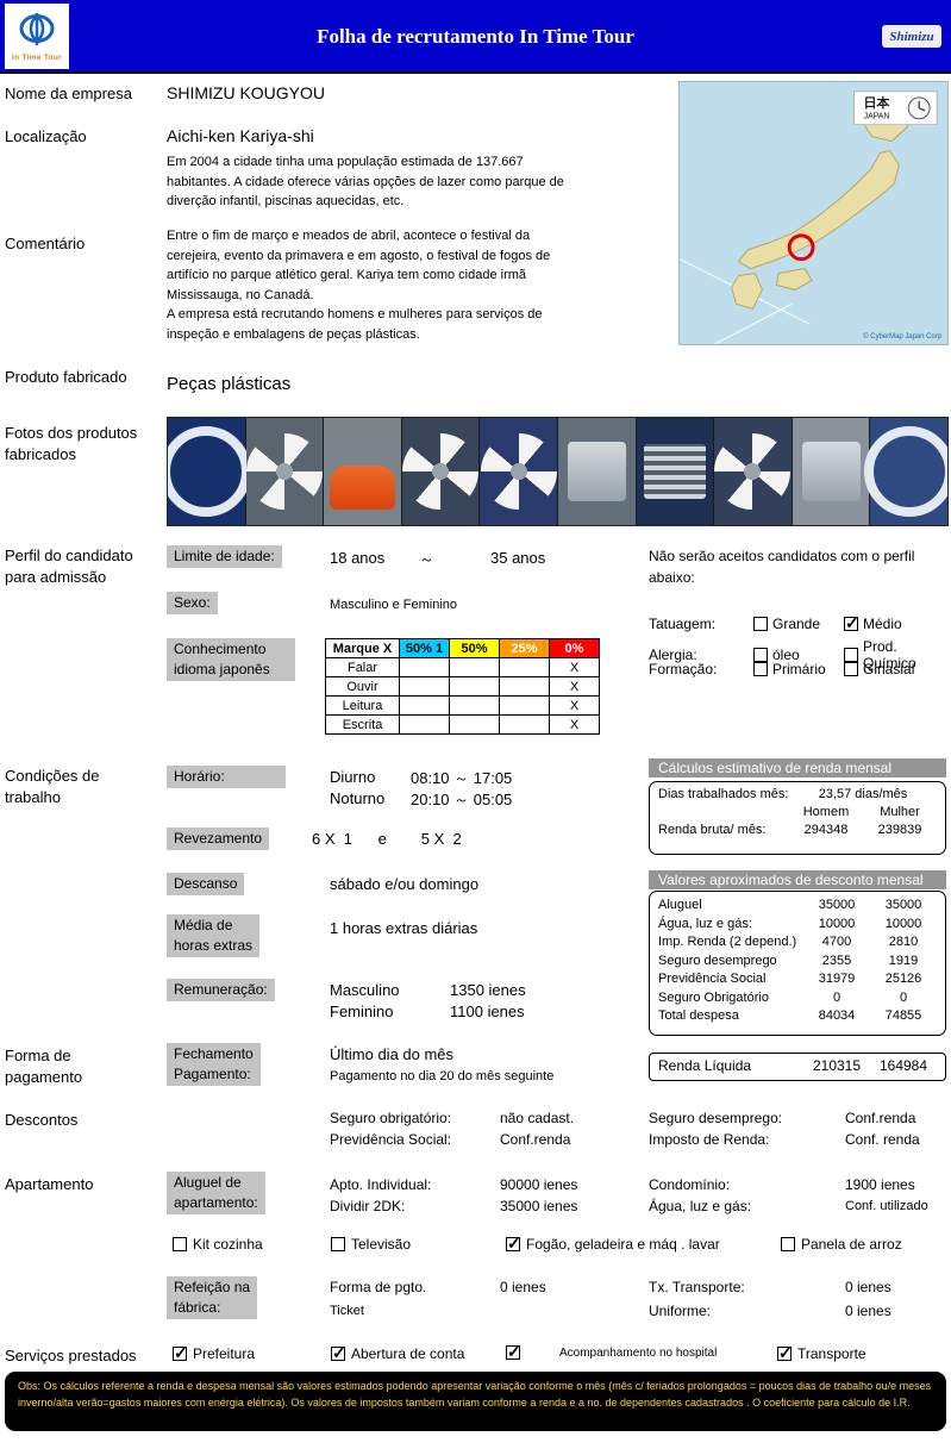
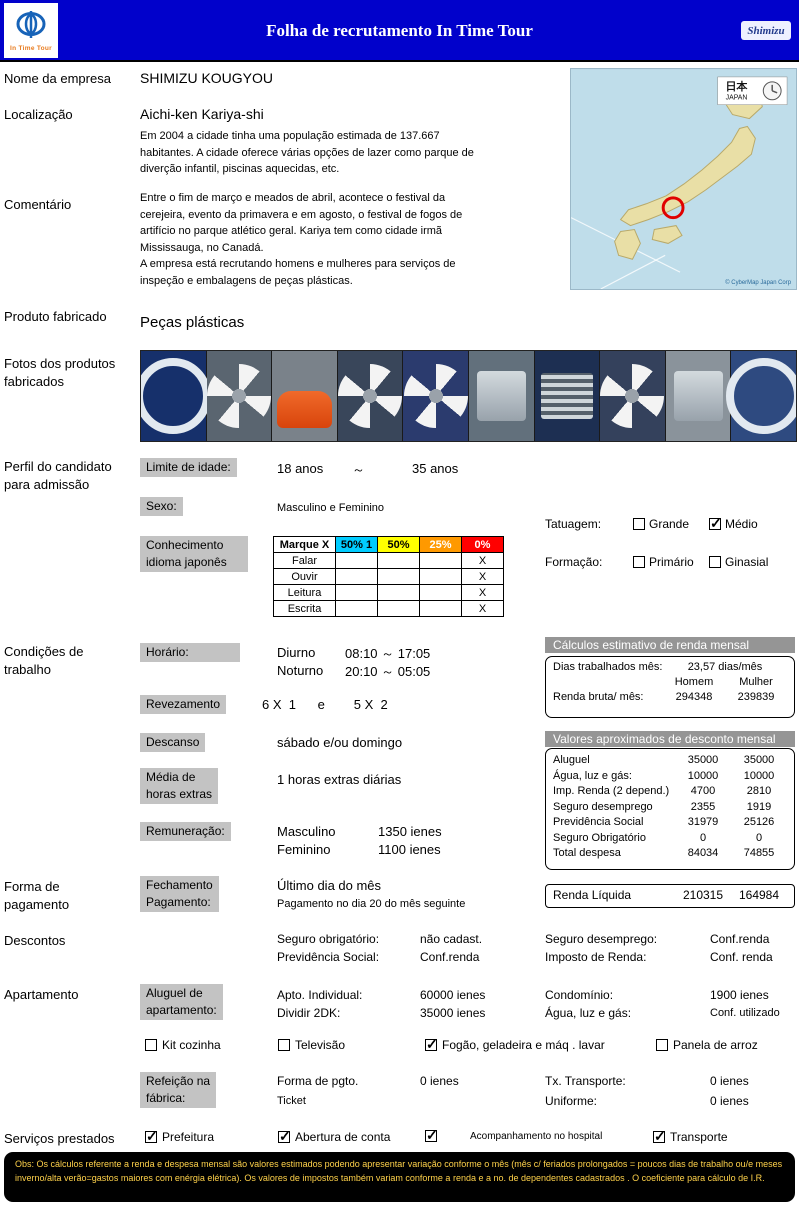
  Folha de recrutamento In Time Tour
  Shimizu
  Nome da empresa
  Localização
  Comentário
  Produto fabricado
  Fotos dos produtos
  fabricados
  Perfil do candidato
  para admissão
  Condições de
  trabalho
  Forma de
  pagamento
  Descontos
  Apartamento
  Serviços prestados
  SHIMIZU KOUGYOU
  Aichi-ken Kariya-shi
  Em 2004 a cidade tinha uma população estimada de 137.667
  habitantes. A cidade oferece várias opções de lazer como parque de
  diverção infantil, piscinas aquecidas, etc.
  Entre o fim de março e meados de abril, acontece o festival da
  cerejeira, evento da primavera e em agosto, o festival de fogos de
  artifício no parque atlético geral. Kariya tem como cidade irmã
  Mississauga, no Canadá.
  A empresa está recrutando homens e mulheres para serviços de
  inspeção e embalagens de peças plásticas.
  日本
  Peças plásticas
  Limite de idade:
  18 anos
  ～
  35 anos
- Não serão aceitos candidatos com o perfil
- abaixo:
  Sexo:
  Masculino e Feminino
  Tatuagem:
  Grande
  Médio
- Alergia:
- óleo
- Prod. Químico
  Formação:
  Primário
  Ginasial
  Conhecimento
  idioma japonês
  Marque X	50% 1	50%	25%	0%
  Falar				X
  Ouvir				X
  Leitura				X
  Escrita				X
  Horário:
  Diurno
  08:10 ～ 17:05
  Noturno
  20:10 ～ 05:05
  Cálculos estimativo de renda mensal
  Dias trabalhados mês:
  23,57 dias/mês
  Homem
  Mulher
  Renda bruta/ mês:
  294348
  239839
  Revezamento
  6 X 1 e 5 X 2
  Descanso
  sábado e/ou domingo
  Valores aproximados de desconto mensal
  Aluguel
  35000
  35000
  Água, luz e gás:
  10000
  10000
  Imp. Renda (2 depend.)
  4700
  2810
  Seguro desemprego
  2355
  1919
  Previdência Social
  31979
  25126
  Seguro Obrigatório
  0
  0
  Total despesa
  84034
  74855
  Média de
  horas extras
  1 horas extras diárias
  Remuneração:
  Masculino
  1350 ienes
  Feminino
  1100 ienes
  Fechamento
  Pagamento:
  Último dia do mês
  Pagamento no dia 20 do mês seguinte
  Renda Líquida
  210315
  164984
  Seguro obrigatório:
  não cadast.
  Seguro desemprego:
  Conf.renda
  Previdência Social:
  Conf.renda
  Imposto de Renda:
  Conf. renda
  Aluguel de
  apartamento:
  Apto. Individual:
- 90000 ienes
+ 60000 ienes
  Condomínio:
  1900 ienes
  Dividir 2DK:
  35000 ienes
  Água, luz e gás:
  Conf. utilizado
  Kit cozinha
  Televisão
  Fogão, geladeira e máq . lavar
  Panela de arroz
  Refeição na
  fábrica:
  Forma de pgto.
  0 ienes
  Tx. Transporte:
  0 ienes
  Ticket
  Uniforme:
  0 ienes
  Prefeitura
  Abertura de conta
  Acompanhamento no hospital
  Transporte
  Obs: Os cálculos referente a renda e despesa mensal são valores estimados podendo apresentar variação conforme o mês (mês c/ feriados prolongados = poucos dias de trabalho ou/e meses inverno/alta verão=gastos maiores com enérgia elétrica). Os valores de impostos também variam conforme a renda e a no. de dependentes cadastrados . O coeficiente para cálculo de I.R.
